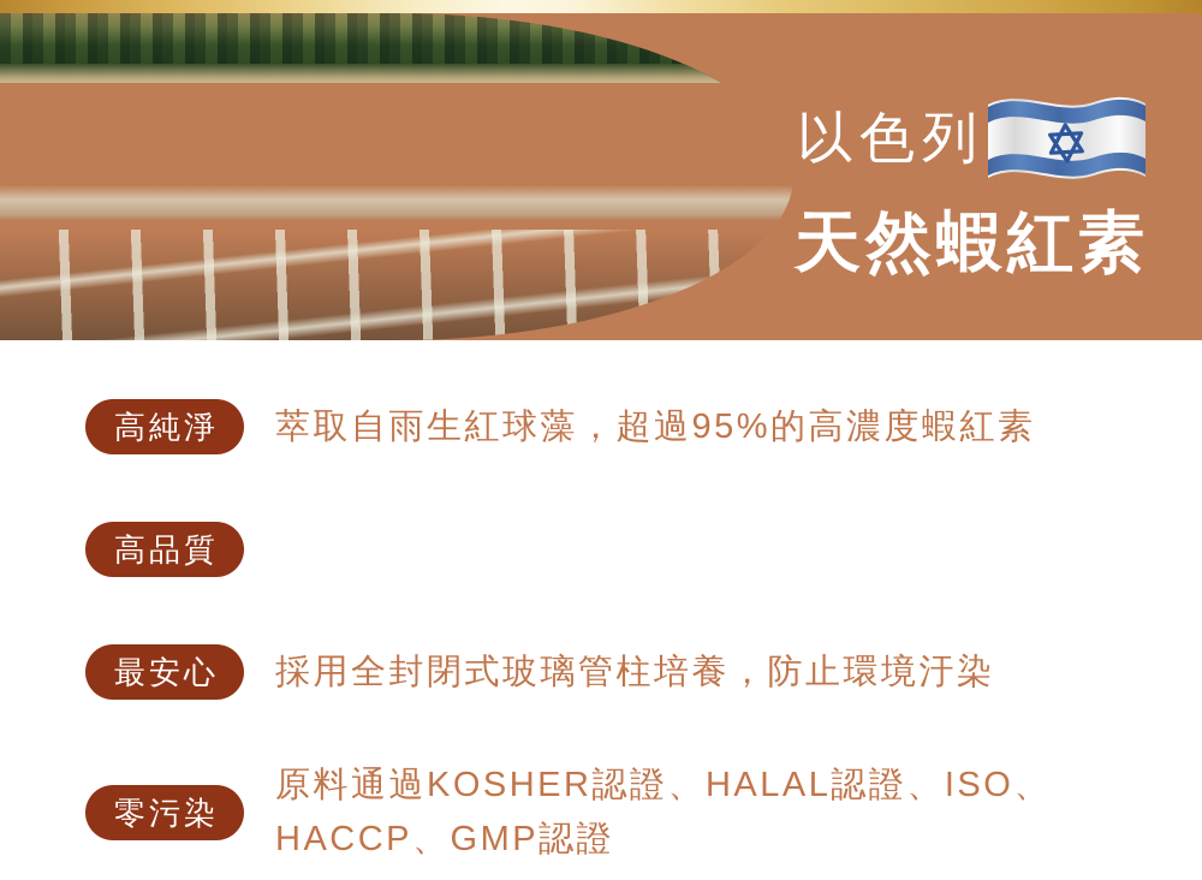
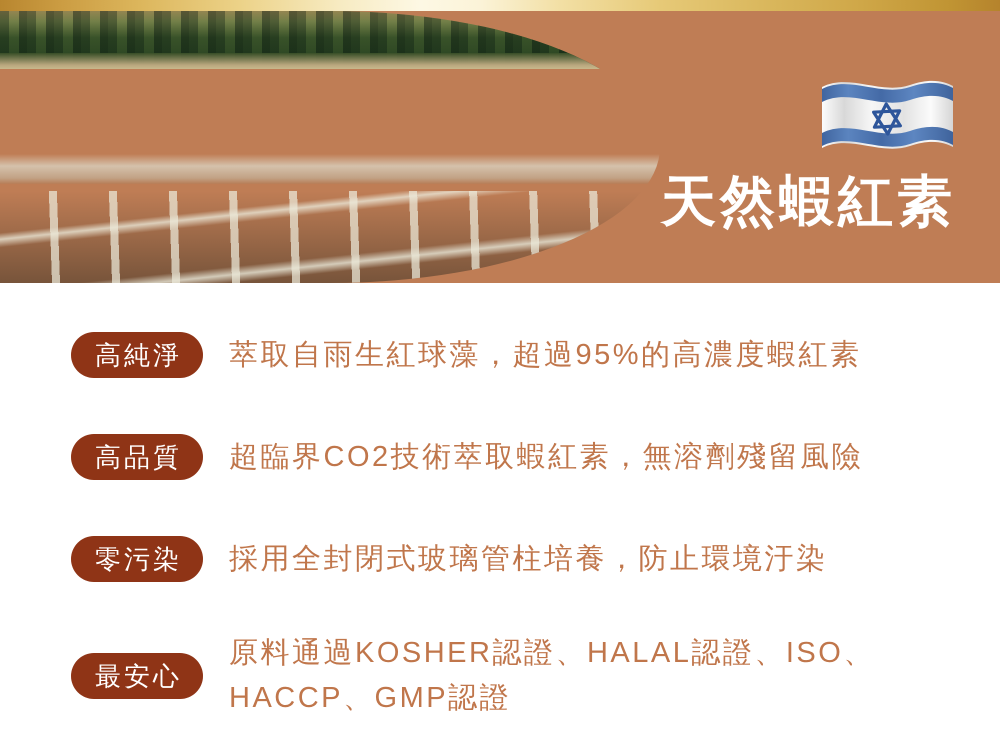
- 以色列
  天然蝦紅素
  高純淨
  萃取自雨生紅球藻，超過95%的高濃度蝦紅素
  高品質
+ 超臨界CO2技術萃取蝦紅素，無溶劑殘留風險
- 最安心
+ 零污染
  採用全封閉式玻璃管柱培養，防止環境汙染
- 零污染
+ 最安心
  原料通過KOSHER認證、HALAL認證、ISO、
  HACCP、GMP認證
